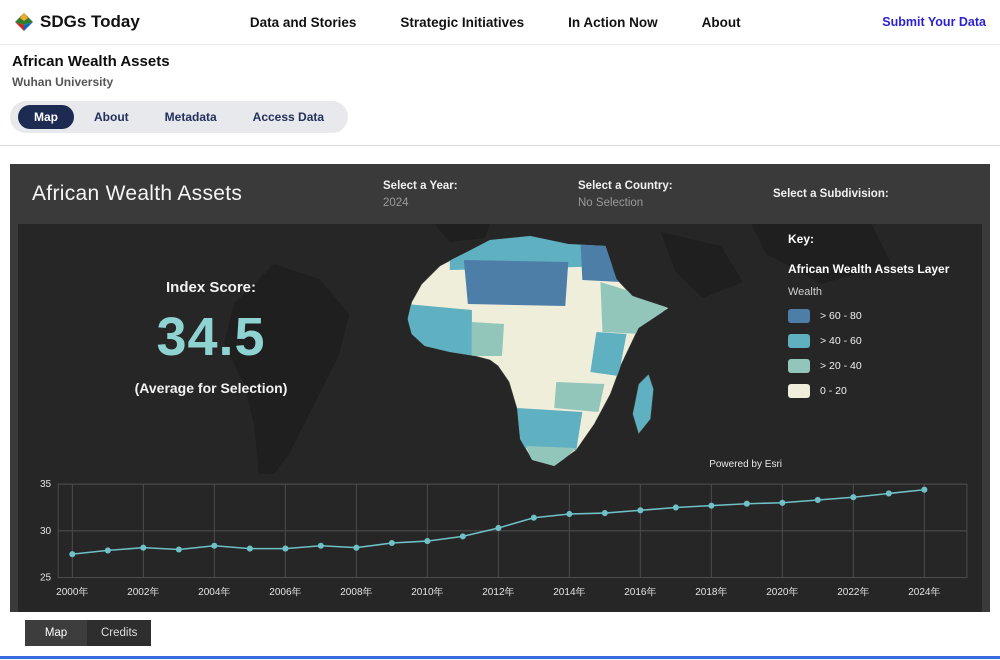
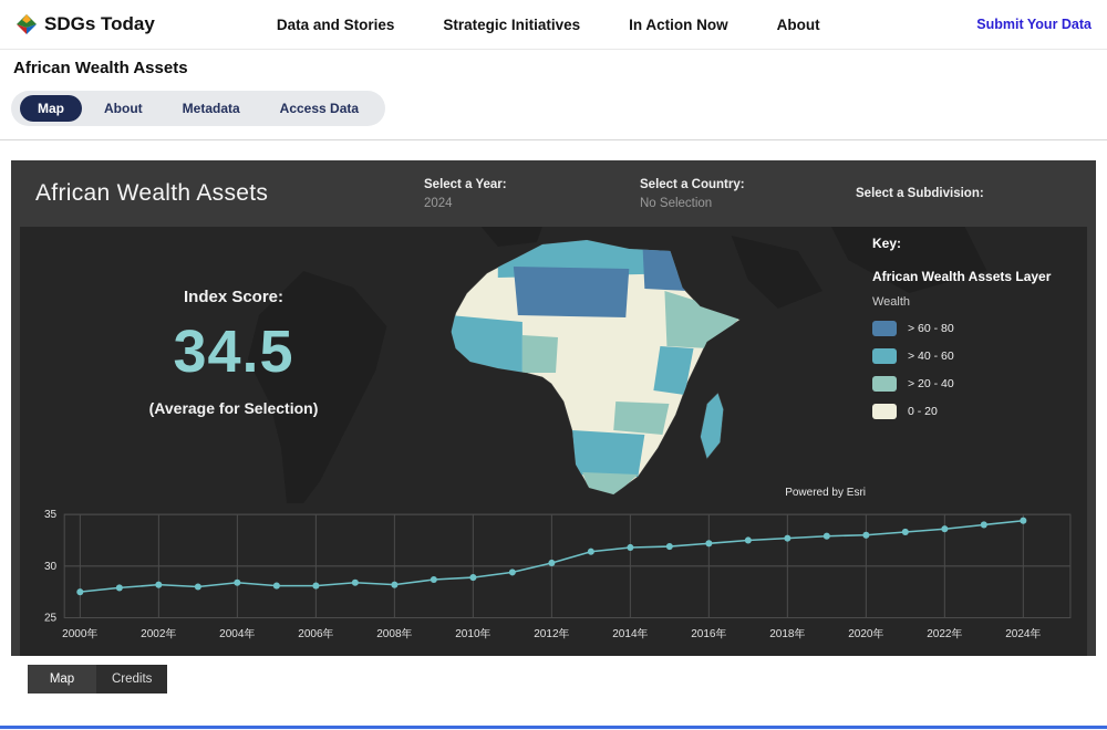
  SDGs Today
  Data and Stories
  Strategic Initiatives
  In Action Now
  About
  Submit Your Data
  African Wealth Assets
- Wuhan University
  Map
  About
  Metadata
  Access Data
  African Wealth Assets
  Select a Year:
  2024
  Select a Country:
  No Selection
  Select a Subdivision:
  Index Score:
  34.5
  (Average for Selection)
  Key:
  African Wealth Assets Layer
  Wealth
  > 60 - 80
  > 40 - 60
  > 20 - 40
  0 - 20
  Powered by Esri
  25
  30
  35
  2000年
  2002年
  2004年
  2006年
  2008年
  2010年
  2012年
  2014年
  2016年
  2018年
  2020年
  2022年
  2024年
  Map
  Credits
